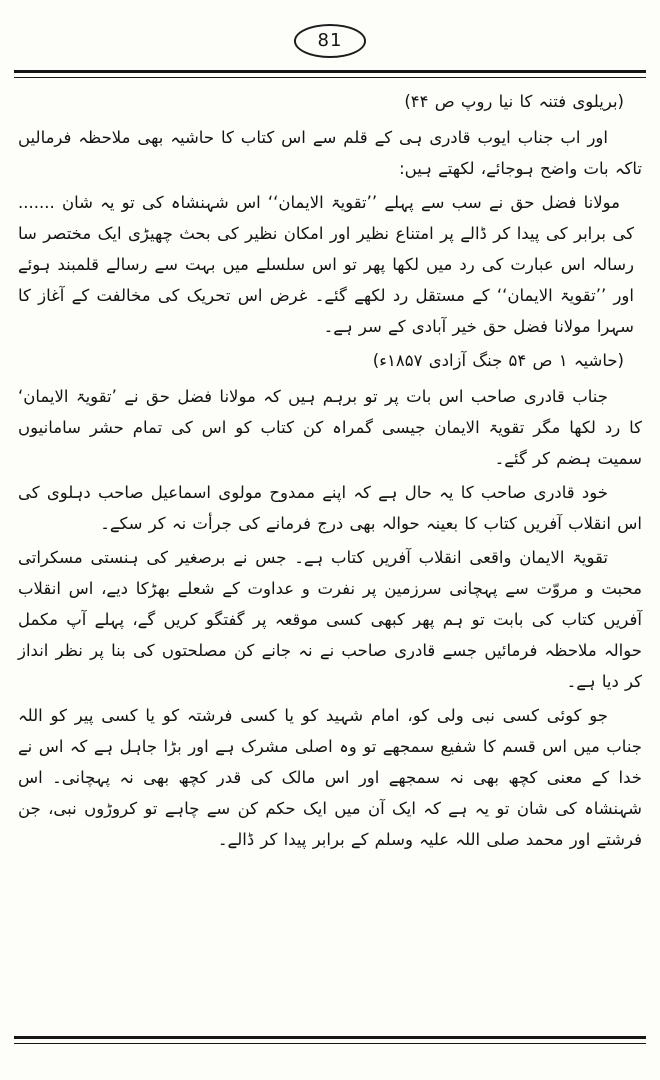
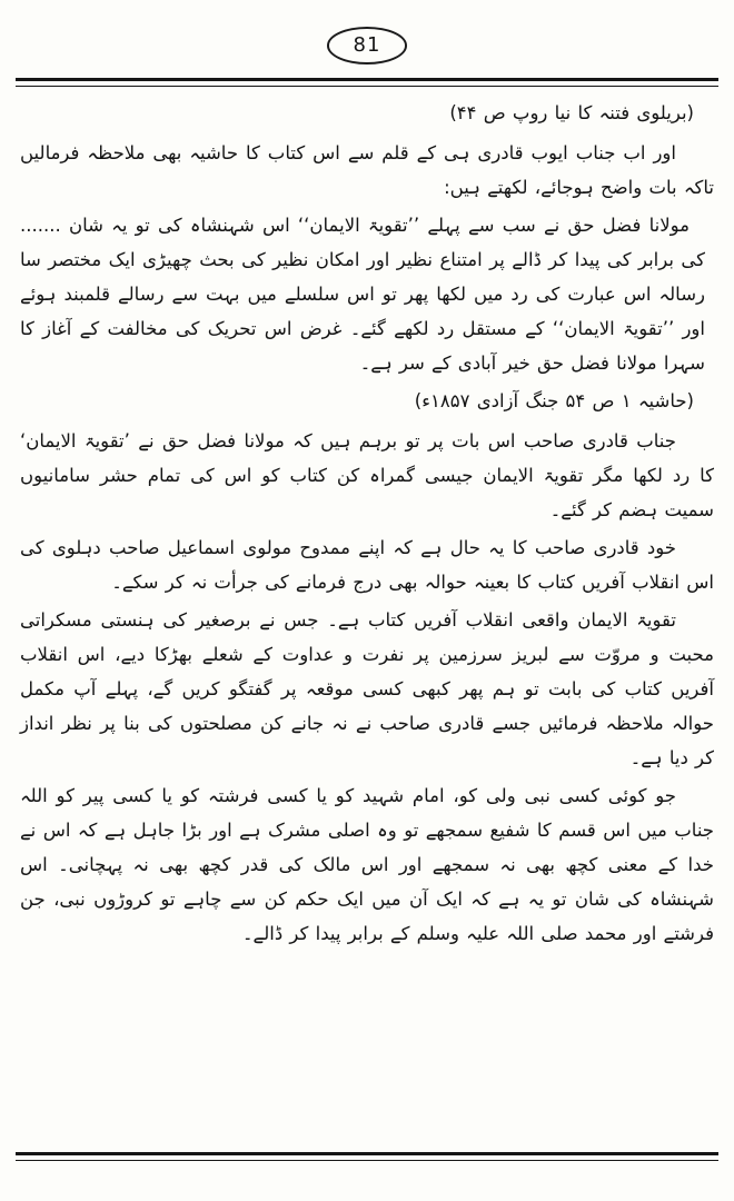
  81
  (بریلوی فتنہ کا نیا روپ ص ۴۴)
  اور اب جناب ایوب قادری ہی کے قلم سے اس کتاب کا حاشیہ بھی ملاحظہ فرمالیں تاکہ بات واضح ہوجائے، لکھتے ہیں:
  مولانا فضل حق نے سب سے پہلے ’’تقویۃ الایمان‘‘ اس شہنشاہ کی تو یہ شان ....... کی برابر کی پیدا کر ڈالے پر امتناع نظیر اور امکان نظیر کی بحث چھیڑی ایک مختصر سا رسالہ اس عبارت کی رد میں لکھا پھر تو اس سلسلے میں بہت سے رسالے قلمبند ہوئے اور ’’تقویۃ الایمان‘‘ کے مستقل رد لکھے گئے۔ غرض اس تحریک کی مخالفت کے آغاز کا سہرا مولانا فضل حق خیر آبادی کے سر ہے۔
  (حاشیہ ۱ ص ۵۴ جنگ آزادی ۱۸۵۷ء)
  جناب قادری صاحب اس بات پر تو برہم ہیں کہ مولانا فضل حق نے ’تقویۃ الایمان‘ کا رد لکھا مگر تقویۃ الایمان جیسی گمراہ کن کتاب کو اس کی تمام حشر سامانیوں سمیت ہضم کر گئے۔
  خود قادری صاحب کا یہ حال ہے کہ اپنے ممدوح مولوی اسماعیل صاحب دہلوی کی اس انقلاب آفریں کتاب کا بعینہ حوالہ بھی درج فرمانے کی جرأت نہ کر سکے۔
- تقویۃ الایمان واقعی انقلاب آفریں کتاب ہے۔ جس نے برصغیر کی ہنستی مسکراتی محبت و مروّت سے پہچانی سرزمین پر نفرت و عداوت کے شعلے بھڑکا دیے، اس انقلاب آفریں کتاب کی بابت تو ہم پھر کبھی کسی موقعہ پر گفتگو کریں گے، پہلے آپ مکمل حوالہ ملاحظہ فرمائیں جسے قادری صاحب نے نہ جانے کن مصلحتوں کی بنا پر نظر انداز کر دیا ہے۔
+ تقویۃ الایمان واقعی انقلاب آفریں کتاب ہے۔ جس نے برصغیر کی ہنستی مسکراتی محبت و مروّت سے لبریز سرزمین پر نفرت و عداوت کے شعلے بھڑکا دیے، اس انقلاب آفریں کتاب کی بابت تو ہم پھر کبھی کسی موقعہ پر گفتگو کریں گے، پہلے آپ مکمل حوالہ ملاحظہ فرمائیں جسے قادری صاحب نے نہ جانے کن مصلحتوں کی بنا پر نظر انداز کر دیا ہے۔
  جو کوئی کسی نبی ولی کو، امام شہید کو یا کسی فرشتہ کو یا کسی پیر کو اللہ جناب میں اس قسم کا شفیع سمجھے تو وہ اصلی مشرک ہے اور بڑا جاہل ہے کہ اس نے خدا کے معنی کچھ بھی نہ سمجھے اور اس مالک کی قدر کچھ بھی نہ پہچانی۔ اس شہنشاہ کی شان تو یہ ہے کہ ایک آن میں ایک حکم کن سے چاہے تو کروڑوں نبی، جن فرشتے اور محمد صلی اللہ علیہ وسلم کے برابر پیدا کر ڈالے۔
